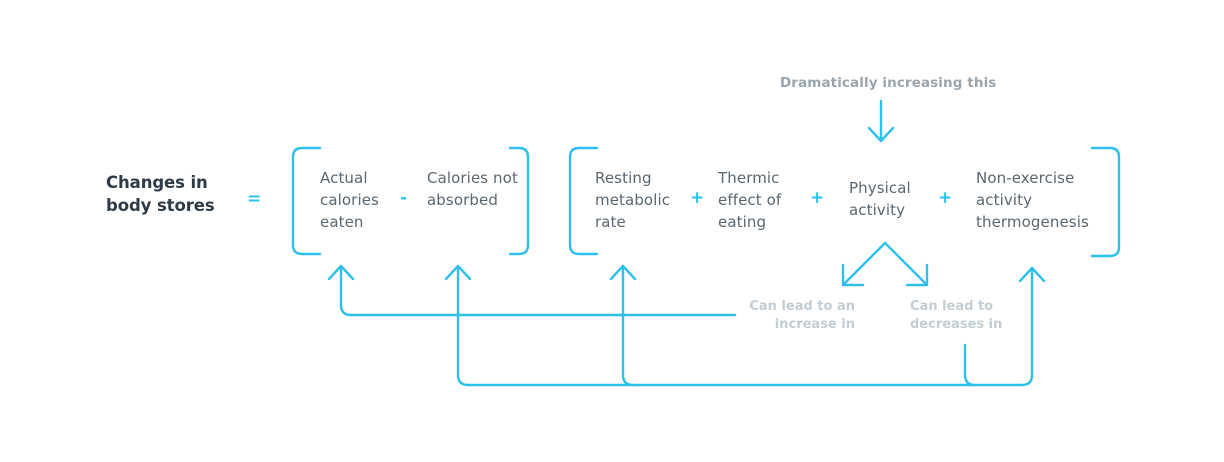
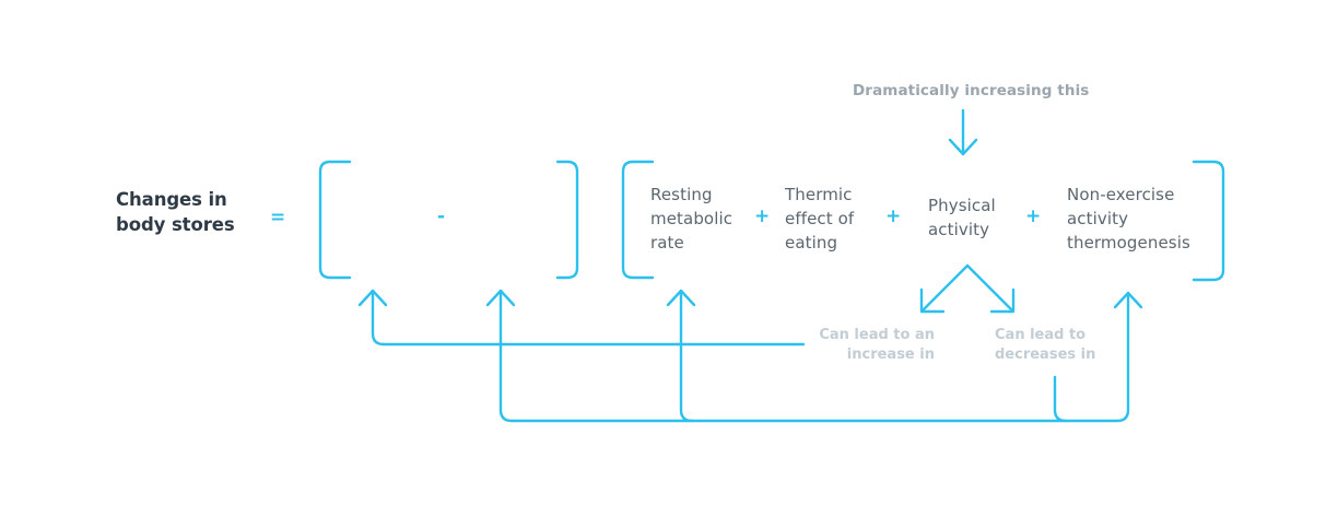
  Changes in
  body stores
  =
  -
  +
  +
  +
- Actual calories eaten
- Calories not absorbed
  Resting metabolic rate
  Thermic effect of eating
  Physical activity
  Non-exercise activity thermogenesis
  Dramatically increasing this
  Can lead to an
  increase in
  Can lead to
  decreases in
